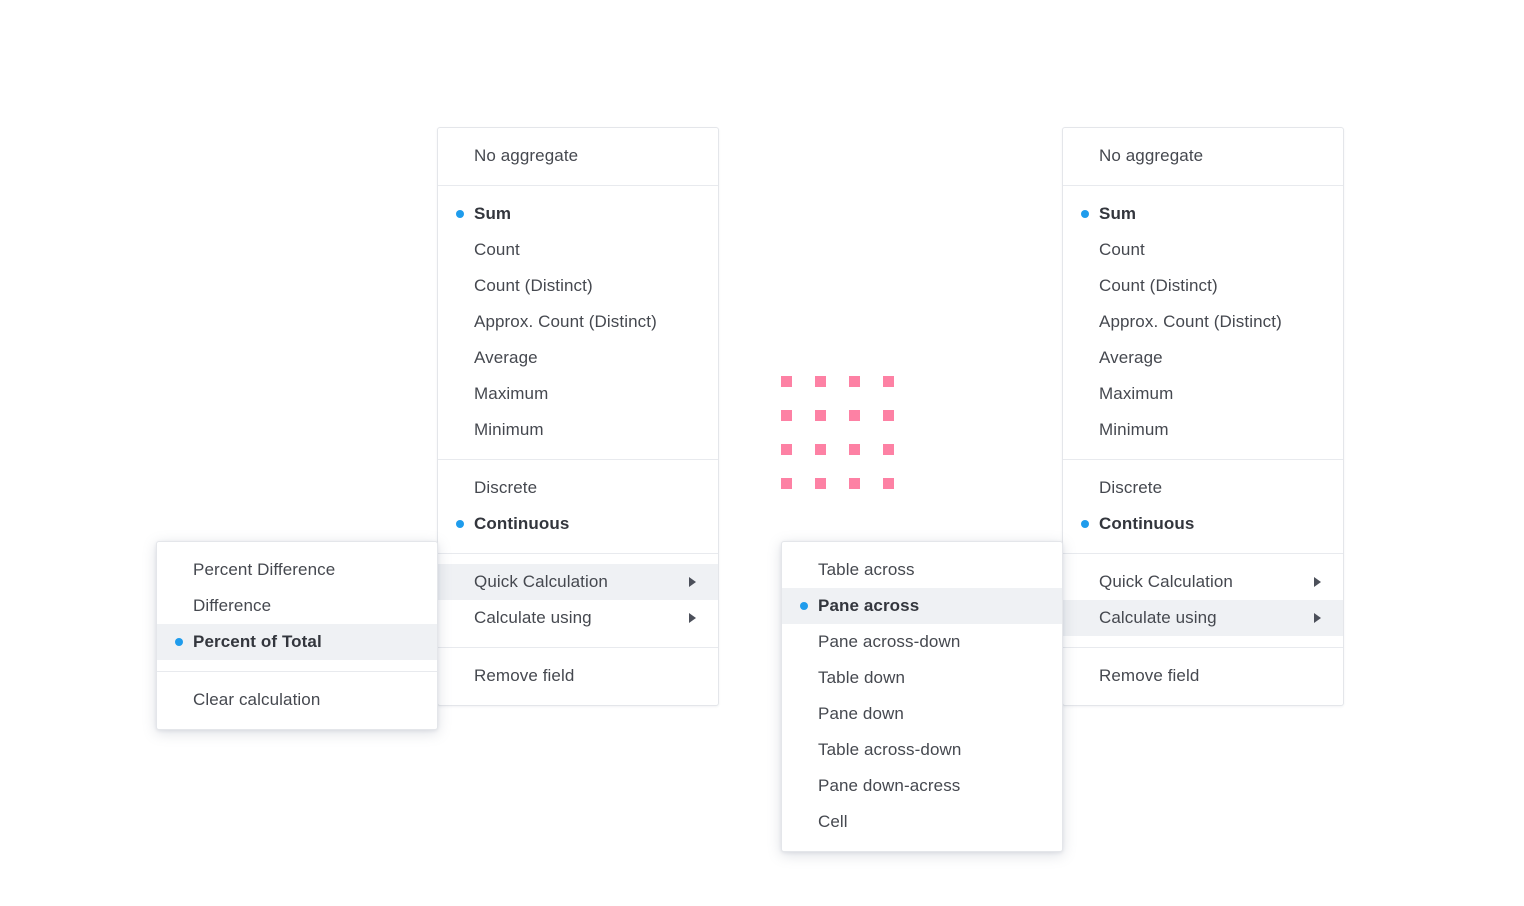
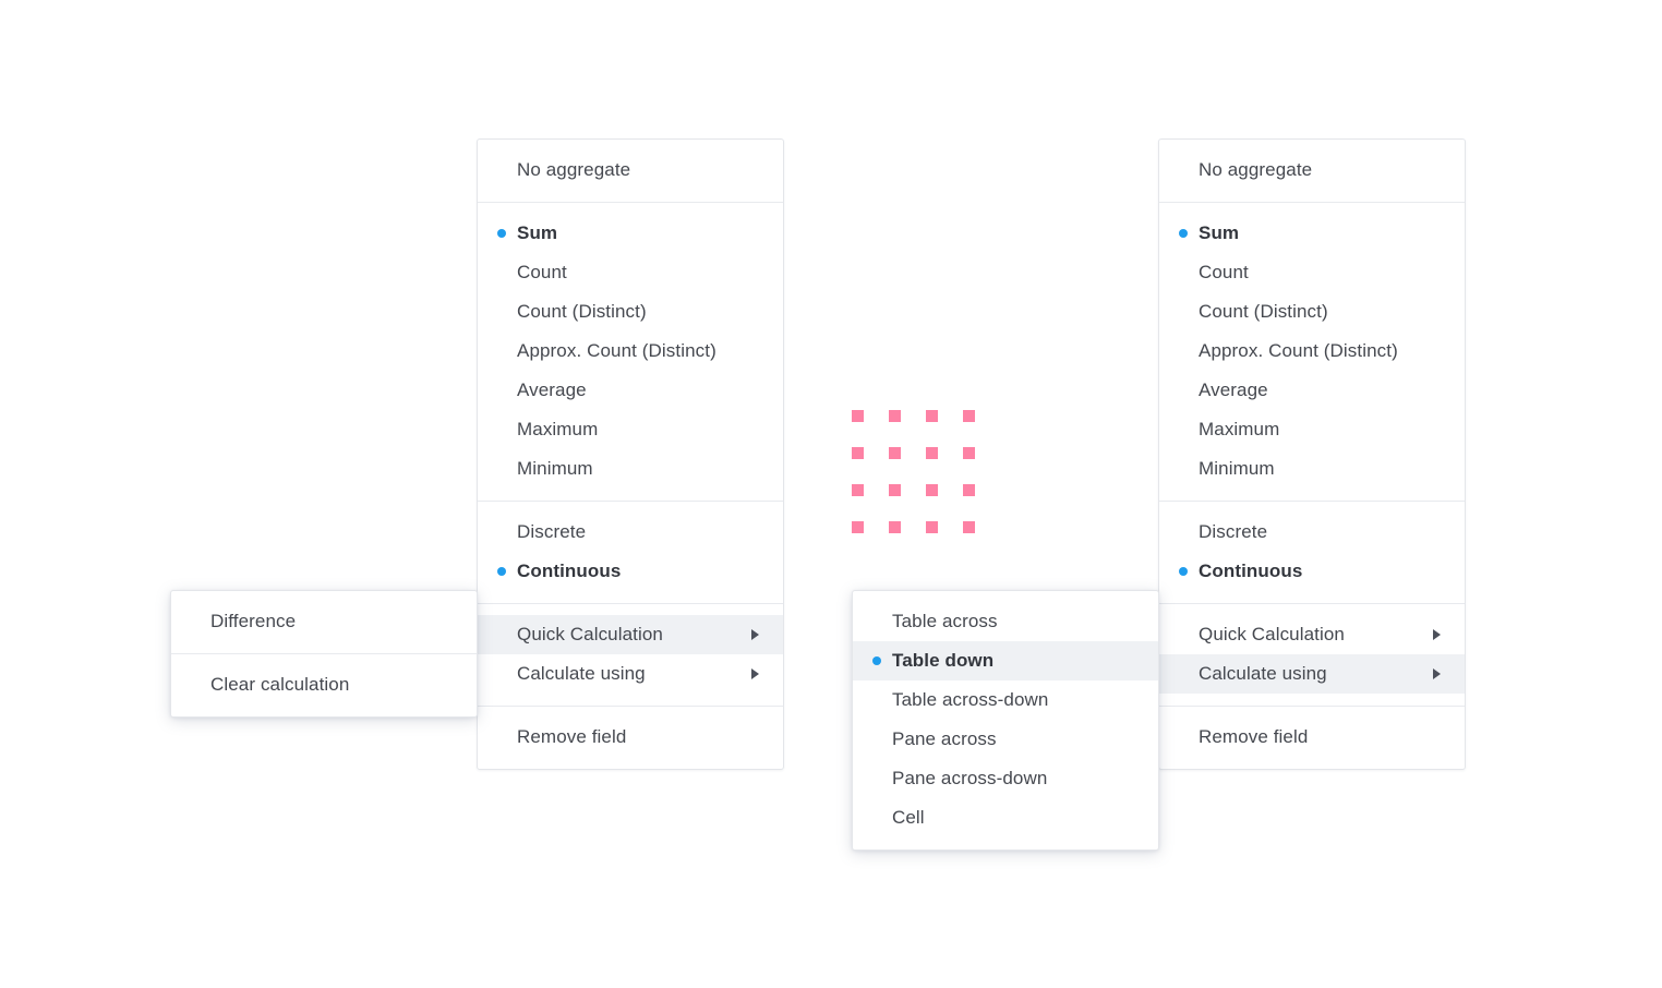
  No aggregate
  Sum
  Count
  Count (Distinct)
  Approx. Count (Distinct)
  Average
  Maximum
  Minimum
  Discrete
  Continuous
  Quick Calculation
  Calculate using
  Remove field
  No aggregate
  Sum
  Count
  Count (Distinct)
  Approx. Count (Distinct)
  Average
  Maximum
  Minimum
  Discrete
  Continuous
  Quick Calculation
  Calculate using
  Remove field
- Percent Difference
  Difference
- Percent of Total
  Clear calculation
  Table across
- Pane across
+ Table down
- Pane across-down
+ Table across-down
- Table down
+ Pane across
- Pane down
- Table across-down
+ Pane across-down
- Pane down-acress
  Cell
